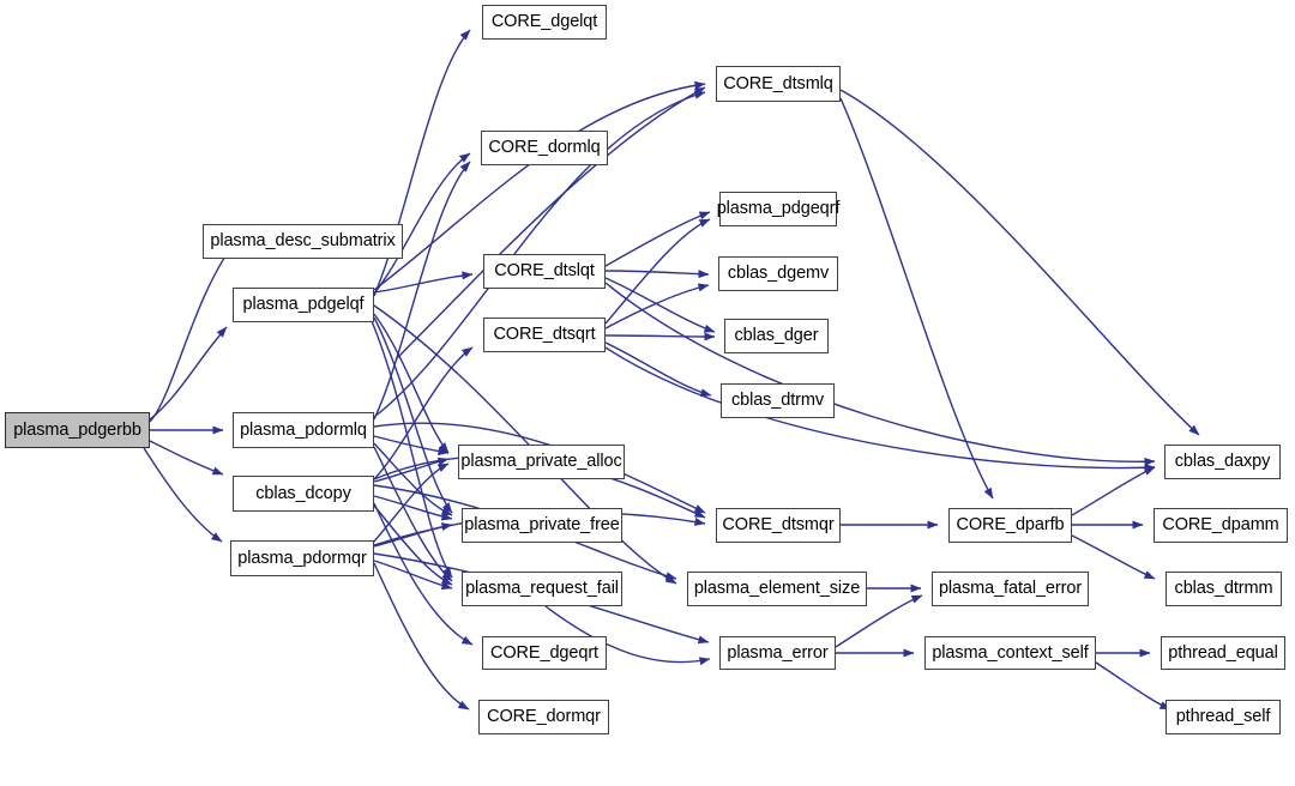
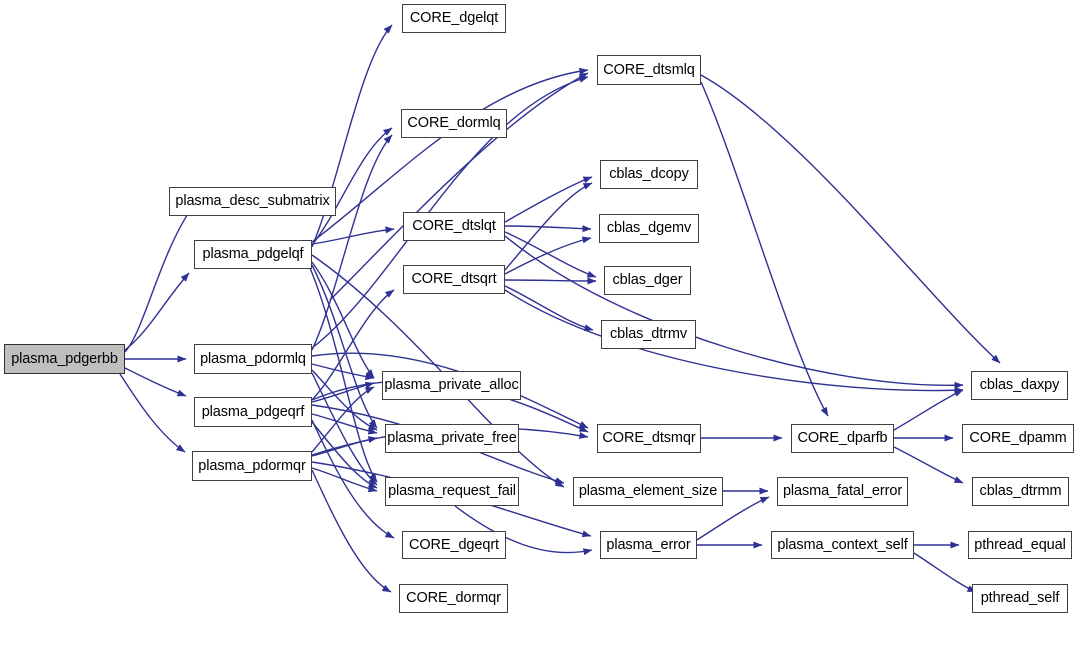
  plasma_pdgerbb
  plasma_desc_submatrix
  plasma_pdgelqf
  plasma_pdormlq
- cblas_dcopy
+ plasma_pdgeqrf
  plasma_pdormqr
  CORE_dgelqt
  CORE_dormlq
  CORE_dtslqt
  CORE_dtsqrt
  plasma_private_alloc
  plasma_private_free
  plasma_request_fail
  CORE_dgeqrt
  CORE_dormqr
  CORE_dtsmlq
- plasma_pdgeqrf
+ cblas_dcopy
  cblas_dgemv
  cblas_dger
  cblas_dtrmv
  CORE_dtsmqr
  plasma_element_size
  plasma_error
  CORE_dparfb
  plasma_fatal_error
  plasma_context_self
  cblas_daxpy
  CORE_dpamm
  cblas_dtrmm
  pthread_equal
  pthread_self
